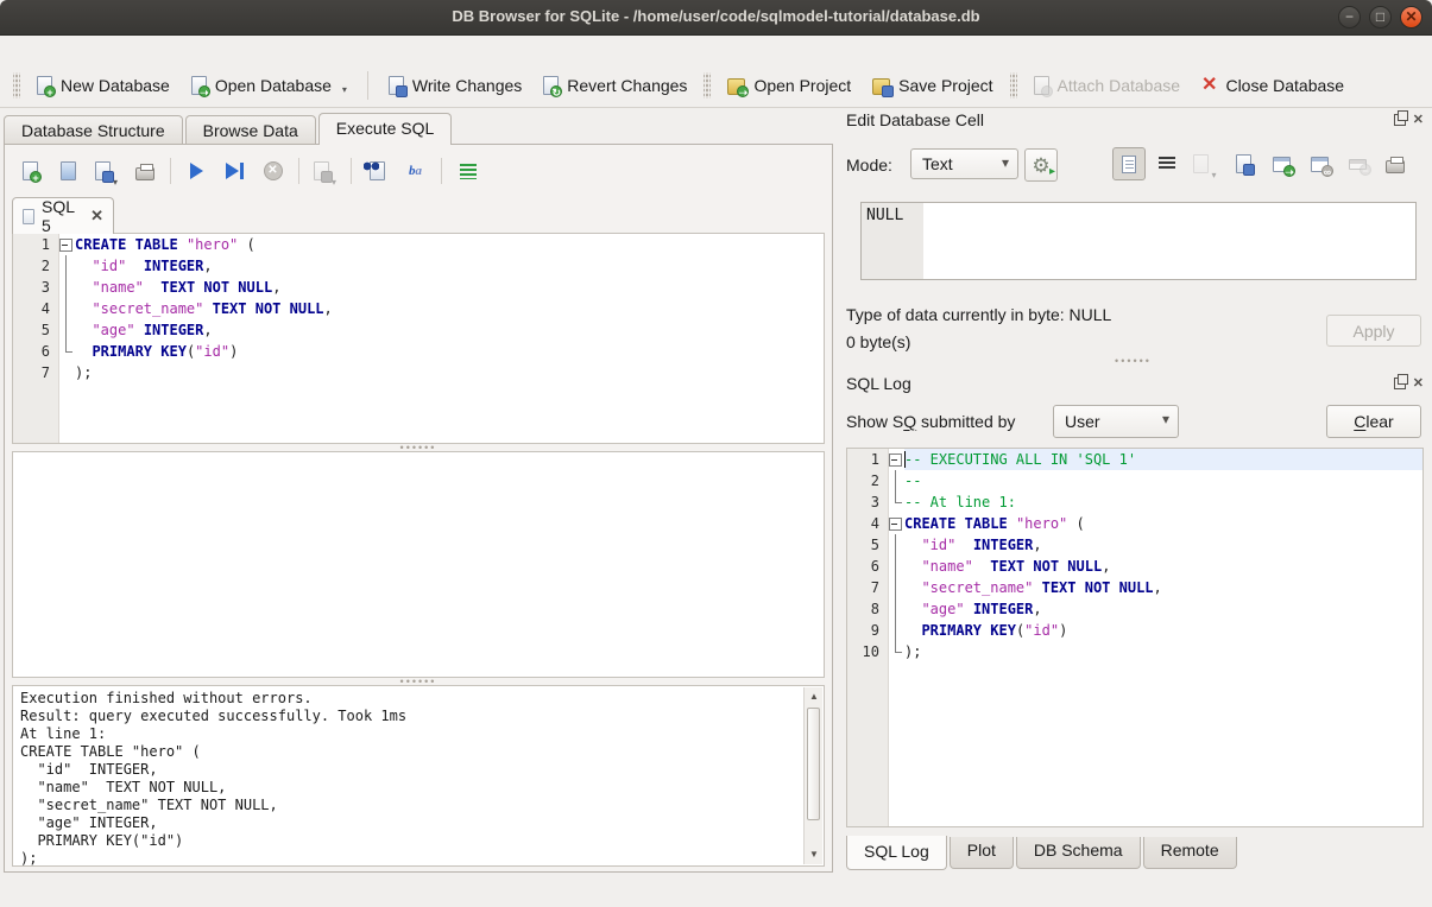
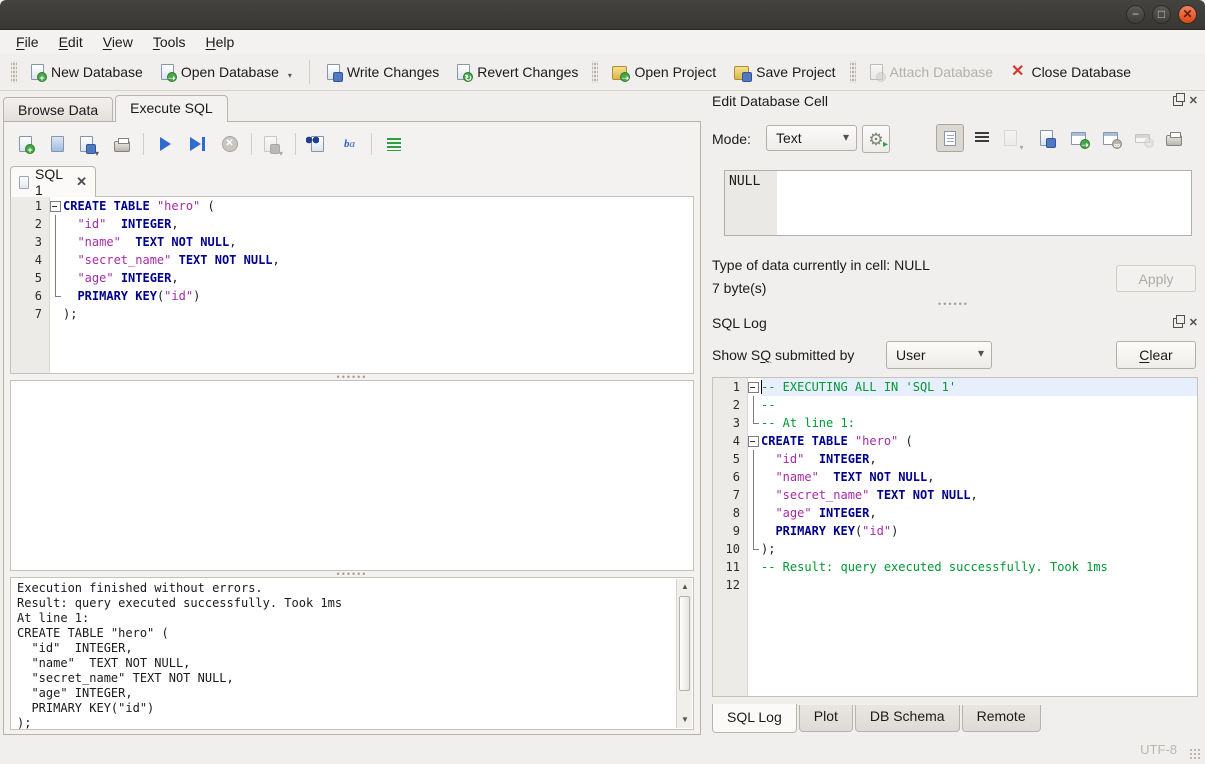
- DB Browser for SQLite - /home/user/code/sqlmodel-tutorial/database.db
  −
  □
  ✕
+ File
+ Edit
+ View
+ Tools
+ Help
  +
  New Database
  ➝
  Open Database
  ▾
  Write Changes
  ↻
  Revert Changes
  ➝
  Open Project
  Save Project
  Attach Database
  ✕
  Close Database
- Database Structure
  Browse Data
  Execute SQL
  +
  ▾
  ✕
  ▾
  ba
- SQL 5
+ SQL 1
  ✕
  1
  CREATE TABLE "hero" (
  2
  "id" INTEGER,
  3
  "name" TEXT NOT NULL,
  4
  "secret_name" TEXT NOT NULL,
  5
  "age" INTEGER,
  6
  PRIMARY KEY("id")
  7
  );
  ••••••
  ••••••
  Execution finished without errors.
  Result: query executed successfully. Took 1ms
  At line 1:
  CREATE TABLE "hero" (
  "id" INTEGER,
  "name" TEXT NOT NULL,
  "secret_name" TEXT NOT NULL,
  "age" INTEGER,
  PRIMARY KEY("id")
  );
  ▲
  ▼
  Edit Database Cell
  ✕
  Mode:
  Text
  ⚙
  ▸
  ▾
  ➝
  ∞
  −
  NULL
- Type of data currently in byte: NULL
+ Type of data currently in cell: NULL
- 0 byte(s)
+ 7 byte(s)
  Apply
  ••••••
  SQL Log
  ✕
  Show SQ submitted by
  User
  C
  lear
  1
  -- EXECUTING ALL IN 'SQL 1'
  2
  --
  3
  -- At line 1:
  4
  CREATE TABLE "hero" (
  5
  "id" INTEGER,
  6
  "name" TEXT NOT NULL,
  7
  "secret_name" TEXT NOT NULL,
  8
  "age" INTEGER,
  9
  PRIMARY KEY("id")
  10
  );
+ 11
+ -- Result: query executed successfully. Took 1ms
+ 12
  SQL Log
  Plot
  DB Schema
  Remote
+ UTF-8
